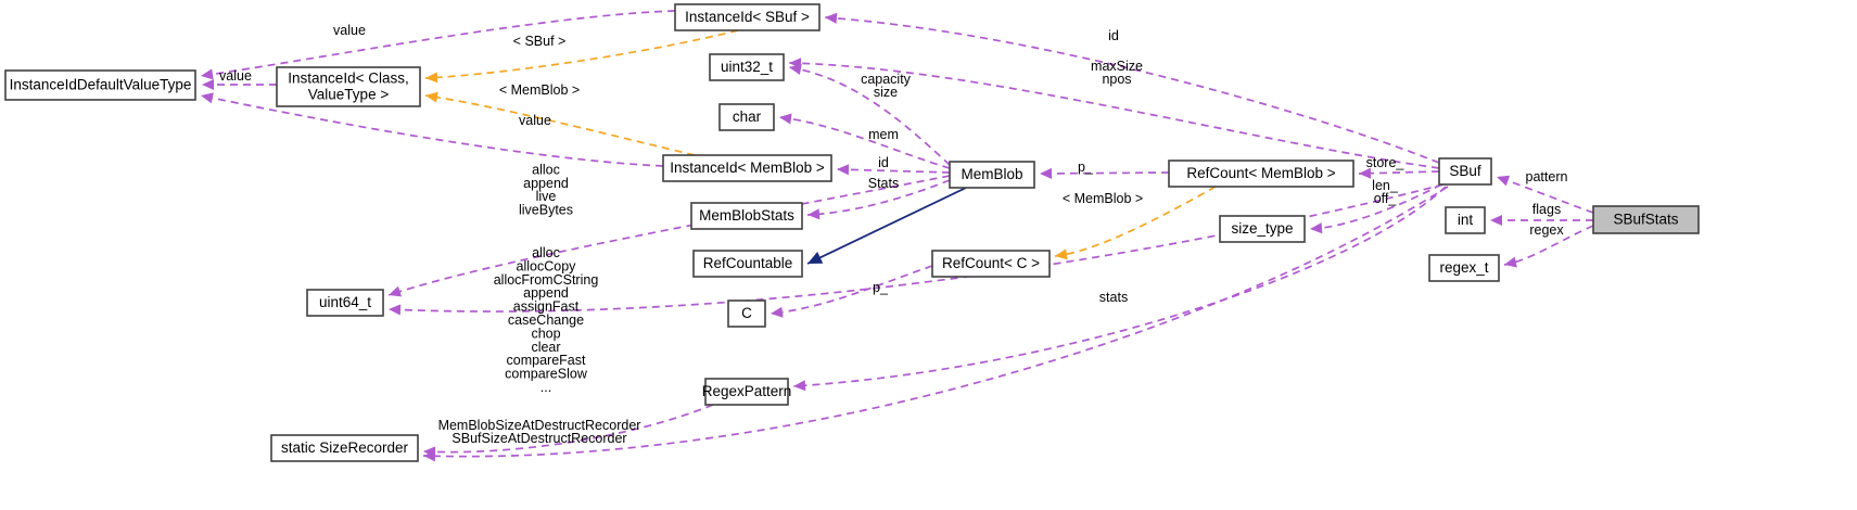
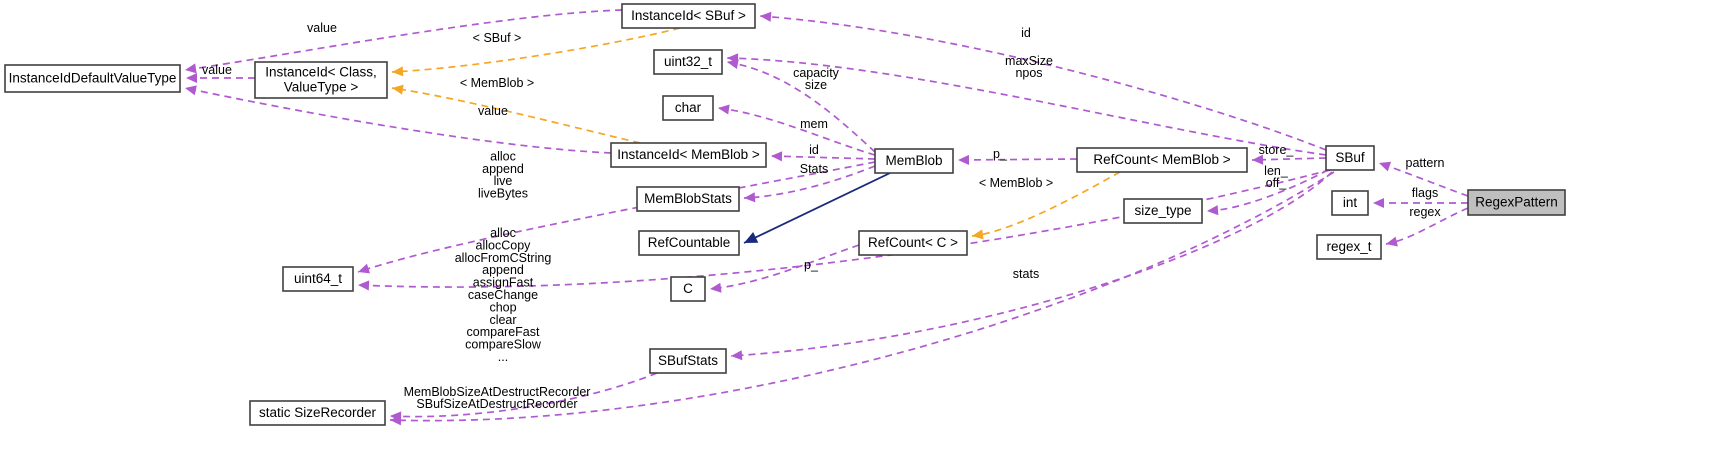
  InstanceIdDefaultValueType
  InstanceId< Class, ValueType >
  InstanceId< SBuf >
  uint32_t
  char
  InstanceId< MemBlob >
  MemBlobStats
  RefCountable
  C
- RegexPattern
+ SBufStats
  MemBlob
  RefCount< C >
  RefCount< MemBlob >
  size_type
  SBuf
  int
  regex_t
- SBufStats
+ RegexPattern
  uint64_t
  static SizeRecorder
  value
  value
  value
  < SBuf >
  < MemBlob >
  id
  capacity size
  maxSize npos
  mem
  id
  Stats
  p_
  < MemBlob >
  p_
  store_
  len_ off_
  pattern
  flags
  regex
  alloc append live liveBytes
  alloc allocCopy allocFromCString append assignFast caseChange chop clear compareFast compareSlow ...
  stats
  MemBlobSizeAtDestructRecorder SBufSizeAtDestructRecorder
